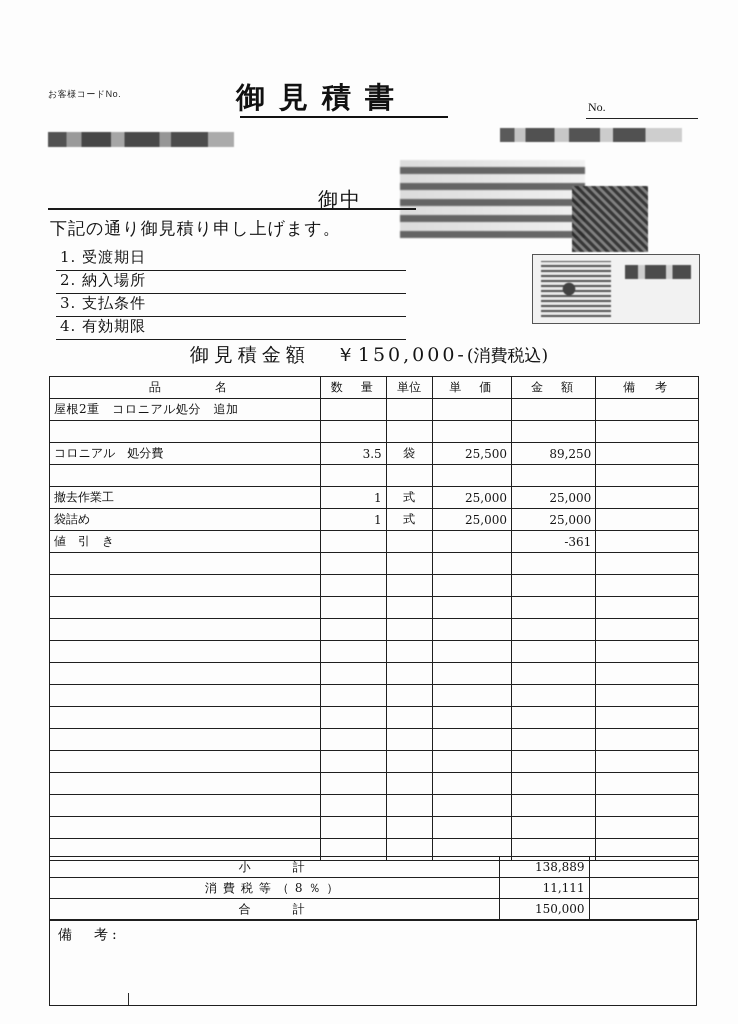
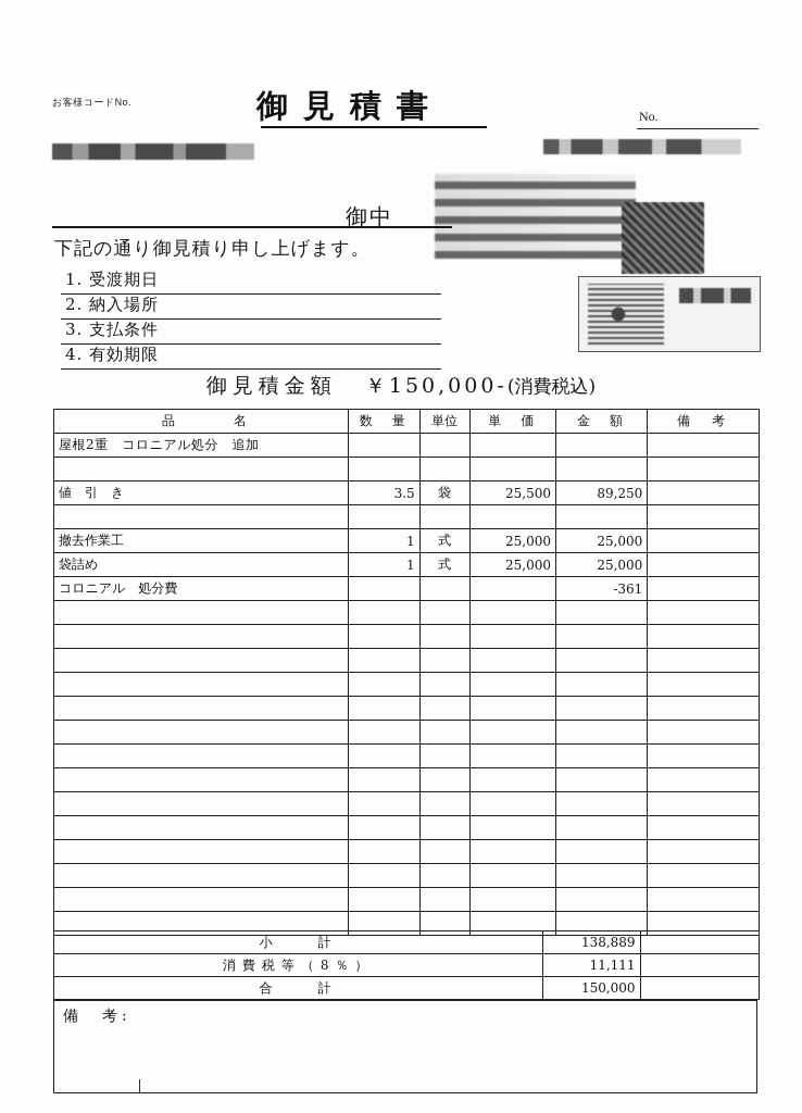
  お客様コードNo.
  御見積書
  No.
  御中
  下記の通り御見積り申し上げます。
  1. 受渡期日
  2. 納入場所
  3. 支払条件
  4. 有効期限
  御見積金額 ￥150,000-(消費税込)
  品 名	数 量	単位	単 価	金 額	備 考
  屋根2重 コロニアル処分 追加
- コロニアル 処分費	3.5	袋	25,500	89,250
+ 値 引 き	3.5	袋	25,500	89,250
  撤去作業工	1	式	25,000	25,000
  袋詰め	1	式	25,000	25,000
- 値 引 き				-361
+ コロニアル 処分費				-361
  小 計	138,889
  消費税等（8％）	11,111
  合 計	150,000
  備 考:
